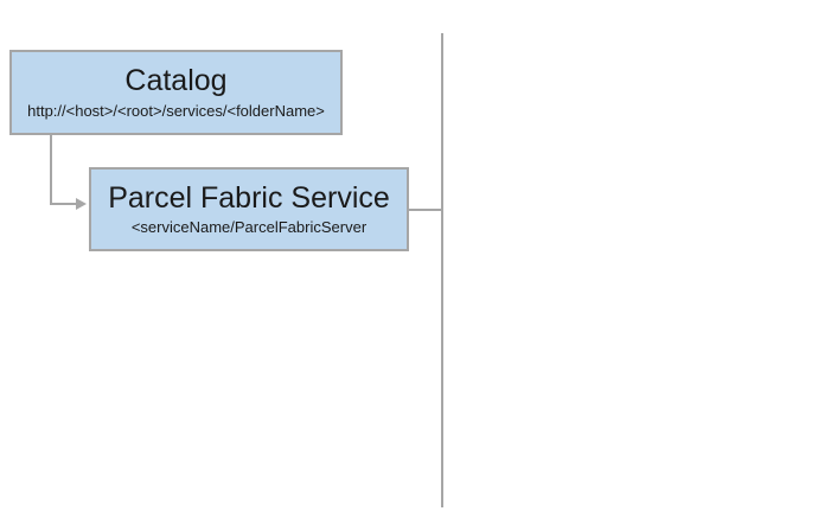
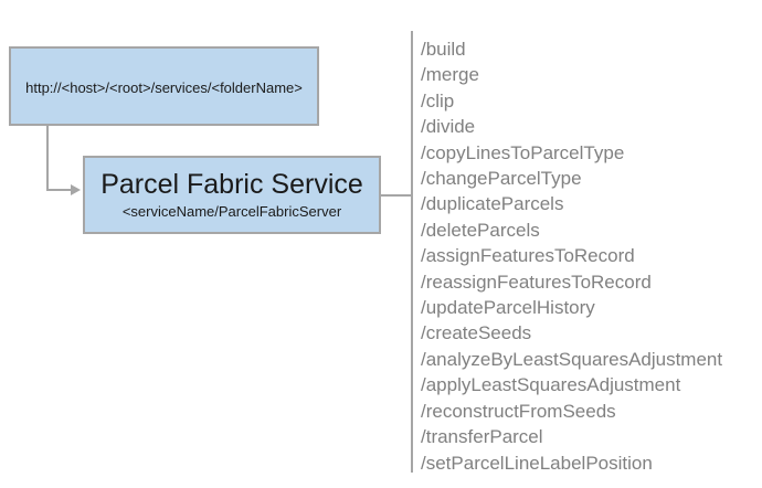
- Catalog
  http://<host>/<root>/services/<folderName>
  Parcel Fabric Service
  <serviceName/ParcelFabricServer
+ /build
+ /merge
+ /clip
+ /divide
+ /copyLinesToParcelType
+ /changeParcelType
+ /duplicateParcels
+ /deleteParcels
+ /assignFeaturesToRecord
+ /reassignFeaturesToRecord
+ /updateParcelHistory
+ /createSeeds
+ /analyzeByLeastSquaresAdjustment
+ /applyLeastSquaresAdjustment
+ /reconstructFromSeeds
+ /transferParcel
+ /setParcelLineLabelPosition
